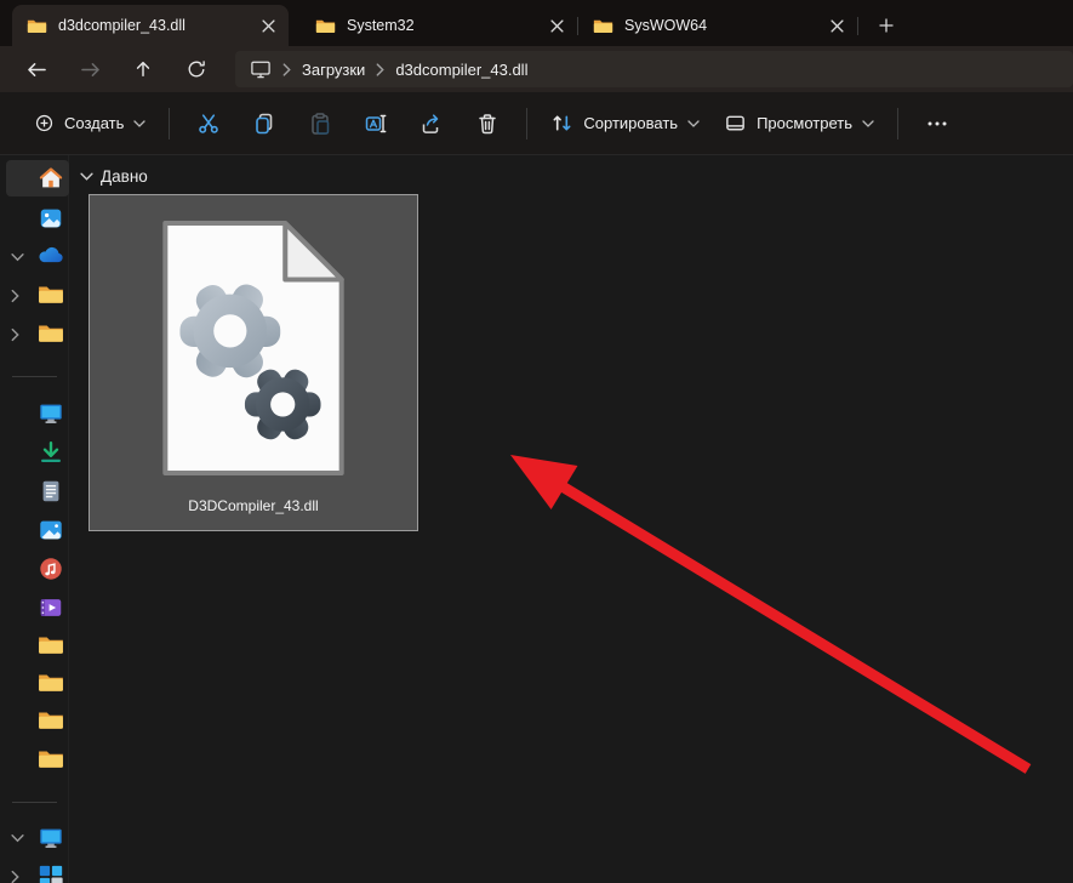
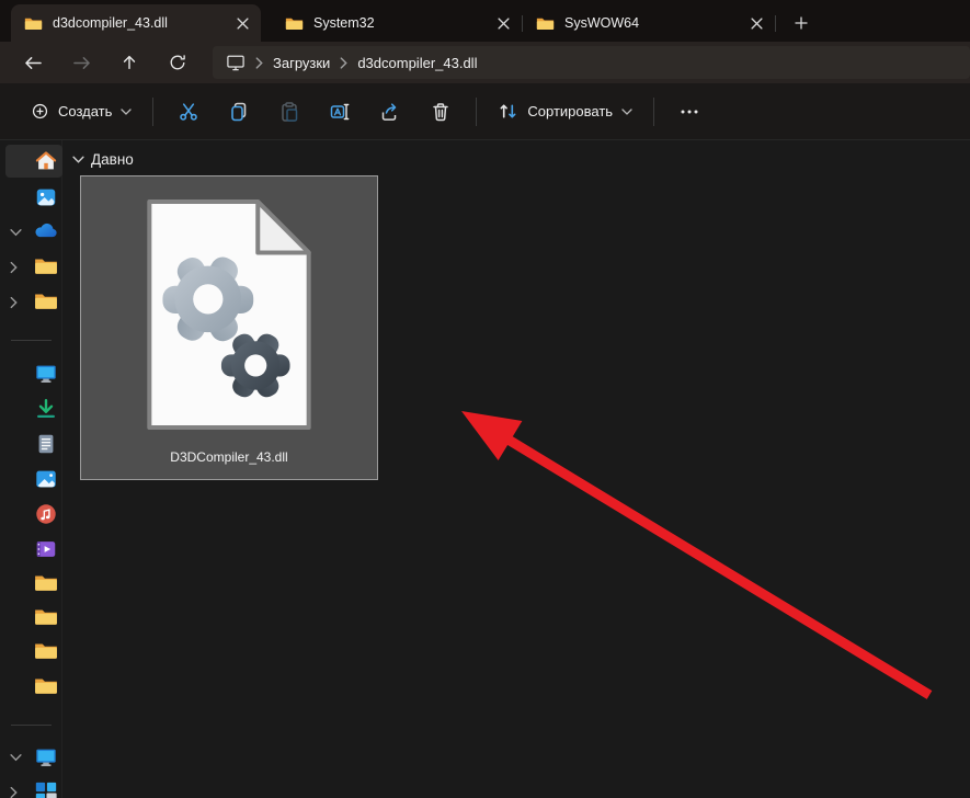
  d3dcompiler_43.dll
  System32
  SysWOW64
  Загрузки
  d3dcompiler_43.dll
  Создать
  Сортировать
- Просмотреть
  Давно
  D3DCompiler_43.dll
